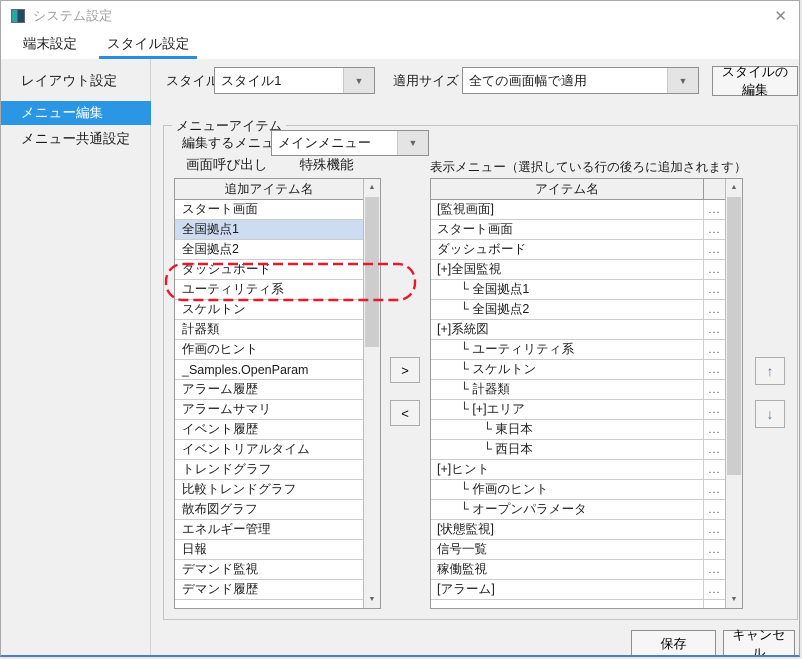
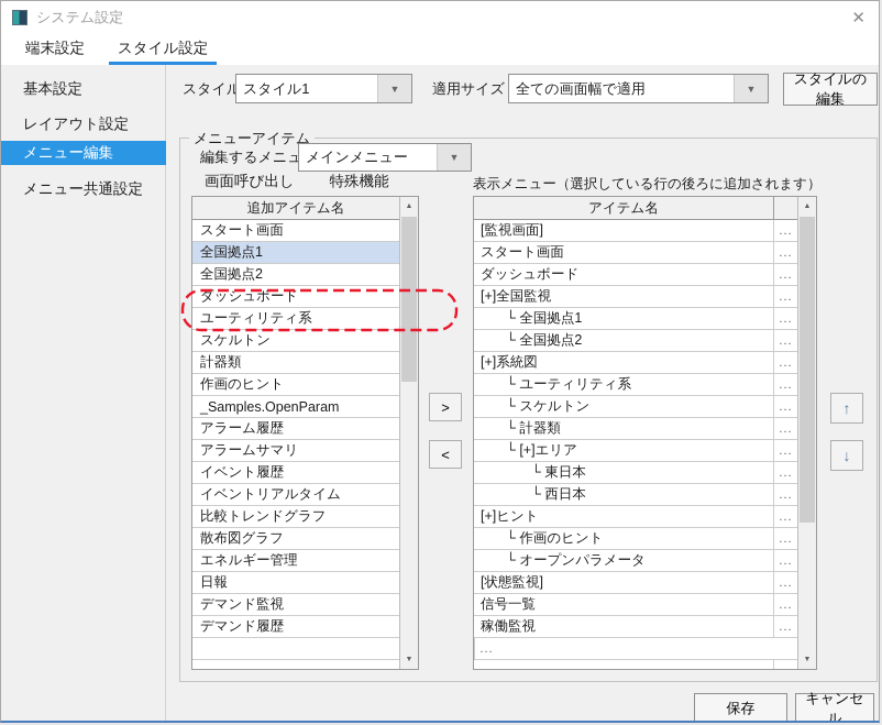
  システム設定
  ✕
  端末設定
  スタイル設定
+ 基本設定
  レイアウト設定
  メニュー編集
  メニュー共通設定
  スタイル
  スタイル1
  ▼
  適用サイズ
  全ての画面幅で適用
  ▼
  スタイルの編集
  メニューアイテム
  編集するメニュ
  メインメニュー
  ▼
  画面呼び出し
  特殊機能
  表示メニュー（選択している行の後ろに追加されます）
  追加アイテム名
  スタート画面
  全国拠点1
  全国拠点2
  ダッシュボード
  ユーティリティ系
  スケルトン
  計器類
  作画のヒント
  _Samples.OpenParam
  アラーム履歴
  アラームサマリ
  イベント履歴
  イベントリアルタイム
- トレンドグラフ
  比較トレンドグラフ
  散布図グラフ
  エネルギー管理
  日報
  デマンド監視
  デマンド履歴
  >
  <
  アイテム名
  [監視画面]
  ...
  スタート画面
  ...
  ダッシュボード
  ...
  [+]全国監視
  ...
  └ 全国拠点1
  ...
  └ 全国拠点2
  ...
  [+]系統図
  ...
  └ ユーティリティ系
  ...
  └ スケルトン
  ...
  └ 計器類
  ...
  └ [+]エリア
  ...
  └ 東日本
  ...
  └ 西日本
  ...
  [+]ヒント
  ...
  └ 作画のヒント
  ...
  └ オープンパラメータ
  ...
  [状態監視]
  ...
  信号一覧
  ...
  稼働監視
  ...
- [アラーム]
  ...
  ↑
  ↓
  保存
  キャンセル
